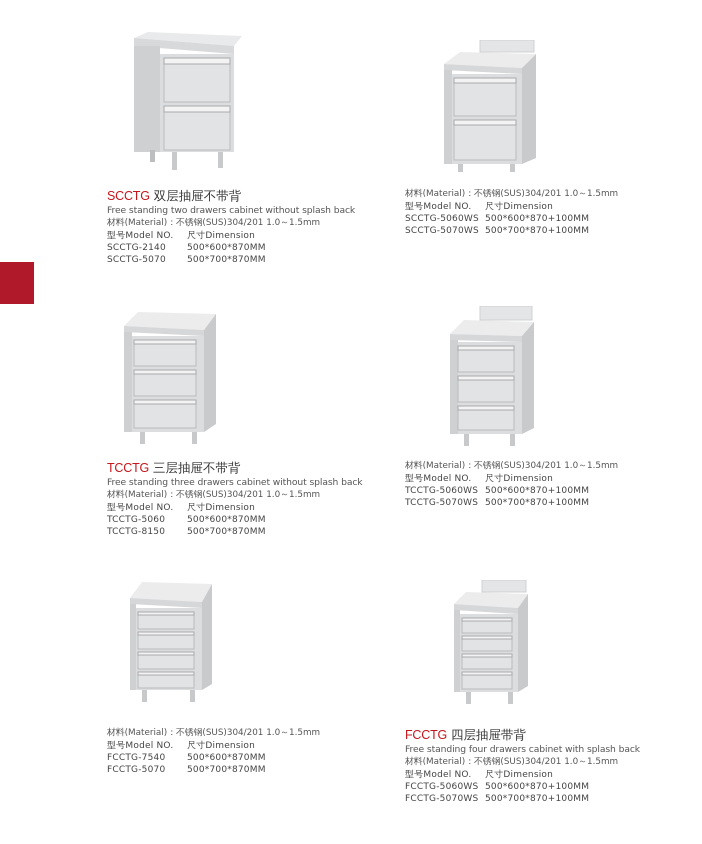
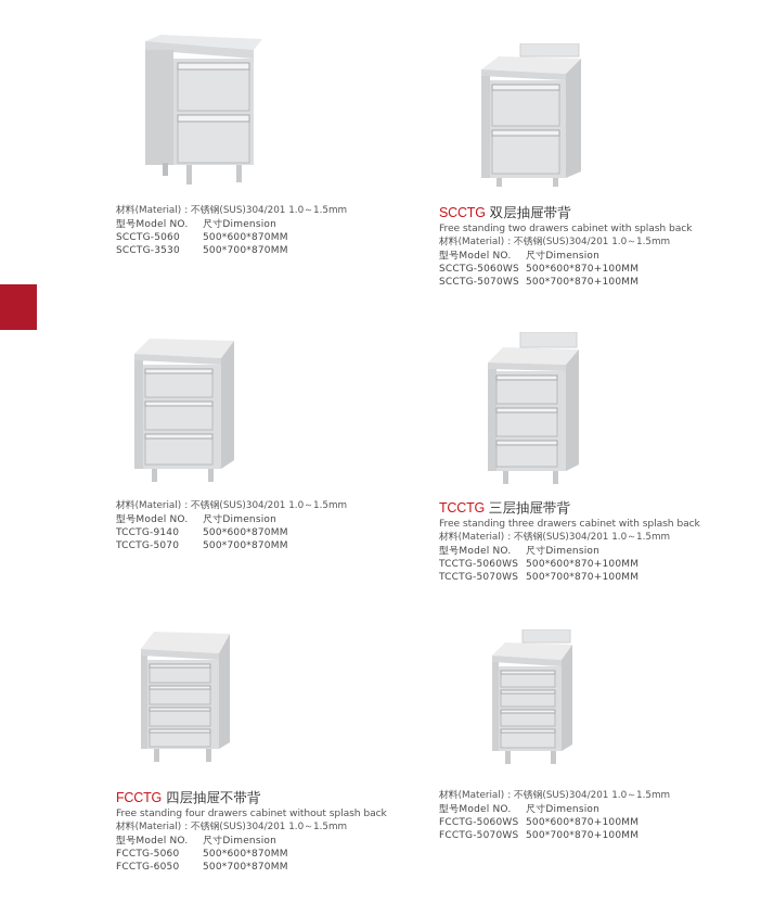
- SCCTG 双层抽屉不带背
- Free standing two drawers cabinet without splash back
  材料(Material)：不锈钢(SUS)304/201 1.0～1.5mm
  型号Model NO.
  尺寸Dimension
- SCCTG-2140
+ SCCTG-5060
  500*600*870MM
- SCCTG-5070
+ SCCTG-3530
  500*700*870MM
+ SCCTG 双层抽屉带背
+ Free standing two drawers cabinet with splash back
  材料(Material)：不锈钢(SUS)304/201 1.0～1.5mm
  型号Model NO.
  尺寸Dimension
  SCCTG-5060WS
  500*600*870+100MM
  SCCTG-5070WS
  500*700*870+100MM
- TCCTG 三层抽屉不带背
- Free standing three drawers cabinet without splash back
  材料(Material)：不锈钢(SUS)304/201 1.0～1.5mm
  型号Model NO.
  尺寸Dimension
- TCCTG-5060
+ TCCTG-9140
  500*600*870MM
- TCCTG-8150
+ TCCTG-5070
  500*700*870MM
+ TCCTG 三层抽屉带背
+ Free standing three drawers cabinet with splash back
  材料(Material)：不锈钢(SUS)304/201 1.0～1.5mm
  型号Model NO.
  尺寸Dimension
  TCCTG-5060WS
  500*600*870+100MM
  TCCTG-5070WS
  500*700*870+100MM
+ FCCTG 四层抽屉不带背
+ Free standing four drawers cabinet without splash back
  材料(Material)：不锈钢(SUS)304/201 1.0～1.5mm
  型号Model NO.
  尺寸Dimension
- FCCTG-7540
+ FCCTG-5060
  500*600*870MM
- FCCTG-5070
+ FCCTG-6050
  500*700*870MM
- FCCTG 四层抽屉带背
- Free standing four drawers cabinet with splash back
  材料(Material)：不锈钢(SUS)304/201 1.0～1.5mm
  型号Model NO.
  尺寸Dimension
  FCCTG-5060WS
  500*600*870+100MM
  FCCTG-5070WS
  500*700*870+100MM
